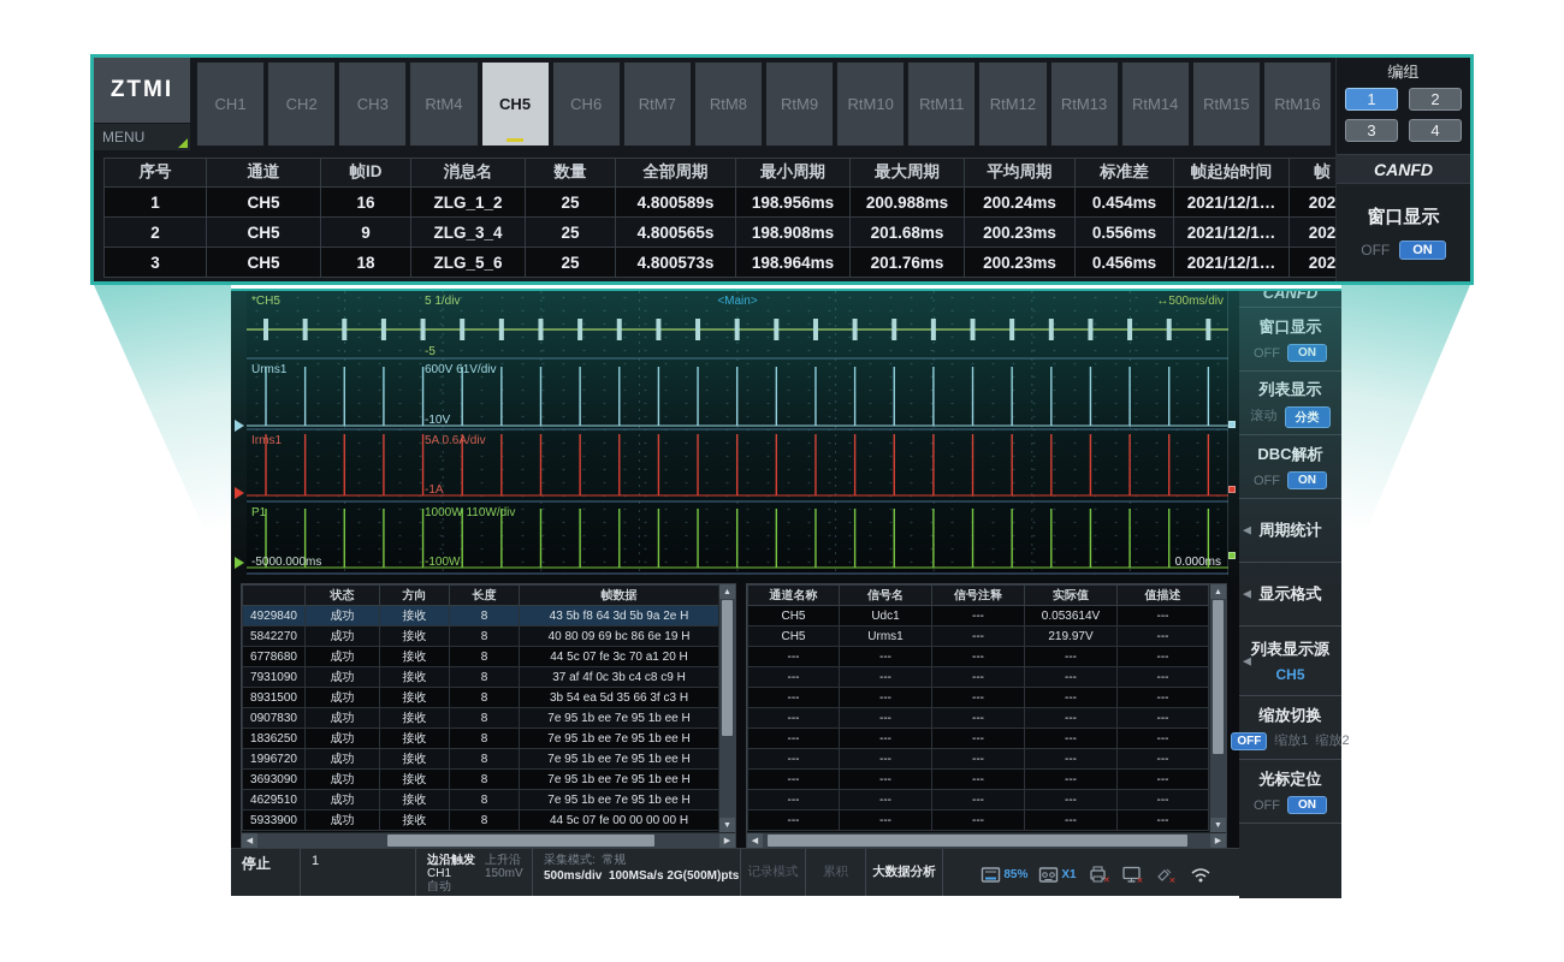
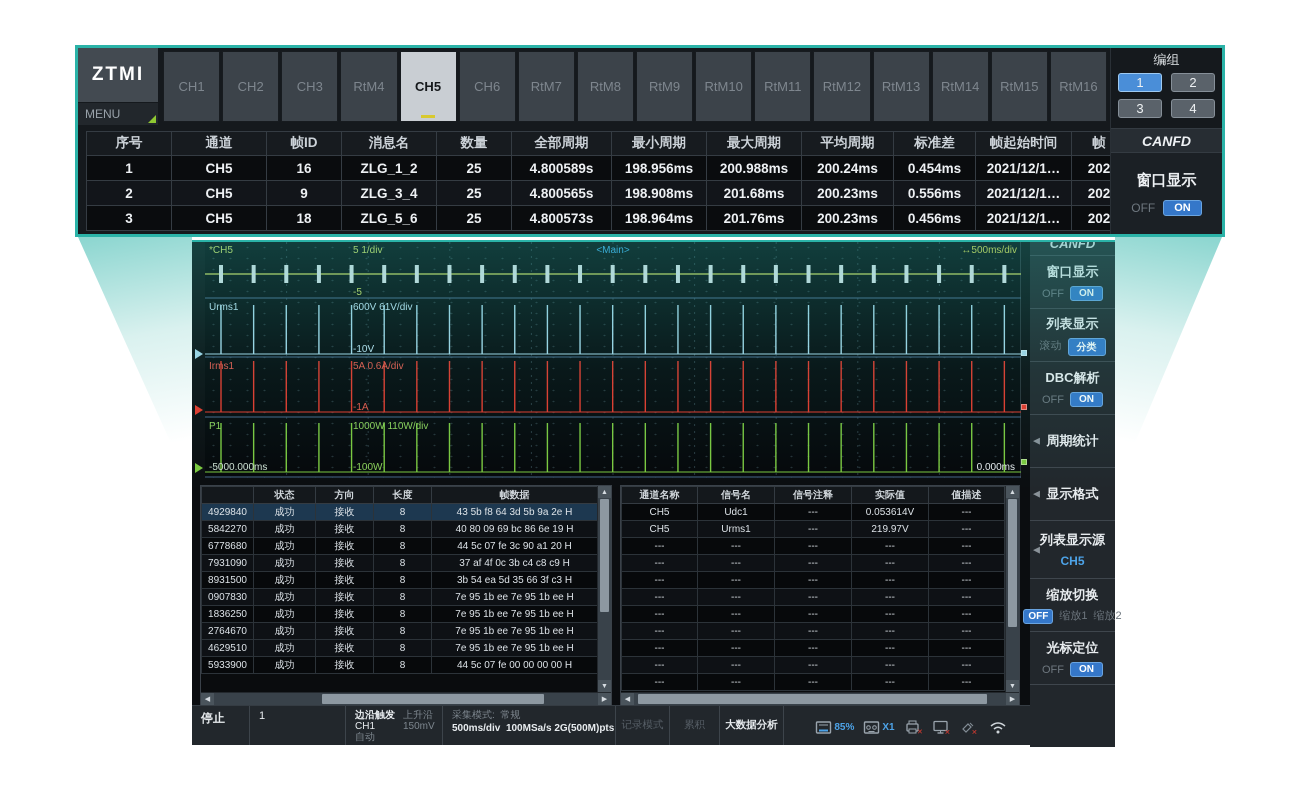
  ZTMI
  MENU
  CH1
  CH2
  CH3
  RtM4
  CH5
  CH6
  RtM7
  RtM8
  RtM9
  RtM10
  RtM11
  RtM12
  RtM13
  RtM14
  RtM15
  RtM16
  序号	通道	帧ID	消息名	数量	全部周期	最小周期	最大周期	平均周期	标准差	帧起始时间	帧
  1	CH5	16	ZLG_1_2	25	4.800589s	198.956ms	200.988ms	200.24ms	0.454ms	2021/12/1…	202
  2	CH5	9	ZLG_3_4	25	4.800565s	198.908ms	201.68ms	200.23ms	0.556ms	2021/12/1…	202
  3	CH5	18	ZLG_5_6	25	4.800573s	198.964ms	201.76ms	200.23ms	0.456ms	2021/12/1…	202
  编组
  1
  2
  3
  4
  CANFD
  窗口显示
  OFF
  ON
  	状态	方向	长度	帧数据
  4929840	成功	接收	8	43 5b f8 64 3d 5b 9a 2e H
  5842270	成功	接收	8	40 80 09 69 bc 86 6e 19 H
- 6778680	成功	接收	8	44 5c 07 fe 3c 70 a1 20 H
+ 6778680	成功	接收	8	44 5c 07 fe 3c 90 a1 20 H
  7931090	成功	接收	8	37 af 4f 0c 3b c4 c8 c9 H
  8931500	成功	接收	8	3b 54 ea 5d 35 66 3f c3 H
  0907830	成功	接收	8	7e 95 1b ee 7e 95 1b ee H
  1836250	成功	接收	8	7e 95 1b ee 7e 95 1b ee H
- 1996720	成功	接收	8	7e 95 1b ee 7e 95 1b ee H
+ 2764670	成功	接收	8	7e 95 1b ee 7e 95 1b ee H
- 3693090	成功	接收	8	7e 95 1b ee 7e 95 1b ee H
  4629510	成功	接收	8	7e 95 1b ee 7e 95 1b ee H
  5933900	成功	接收	8	44 5c 07 fe 00 00 00 00 H
  通道名称	信号名	信号注释	实际值	值描述
  CH5	Udc1	---	0.053614V	---
  CH5	Urms1	---	219.97V	---
  ---	---	---	---	---
  ---	---	---	---	---
  ---	---	---	---	---
  ---	---	---	---	---
  ---	---	---	---	---
  ---	---	---	---	---
  ---	---	---	---	---
  ---	---	---	---	---
  ---	---	---	---	---
  ◀
  显示格式
  ◀
  列表显示源
  CH5
  缩放切换
  OFF
  缩放1
  缩放2
  光标定位
  OFF
  ON
  停止
  1
  边沿触发
  CH1
  自动
  上升沿
  150mV
  采集模式: 常规
  500ms/div 100MSa/s 2G(500M)pts
  记录模式
  累积
  大数据分析
  85%
  X1
